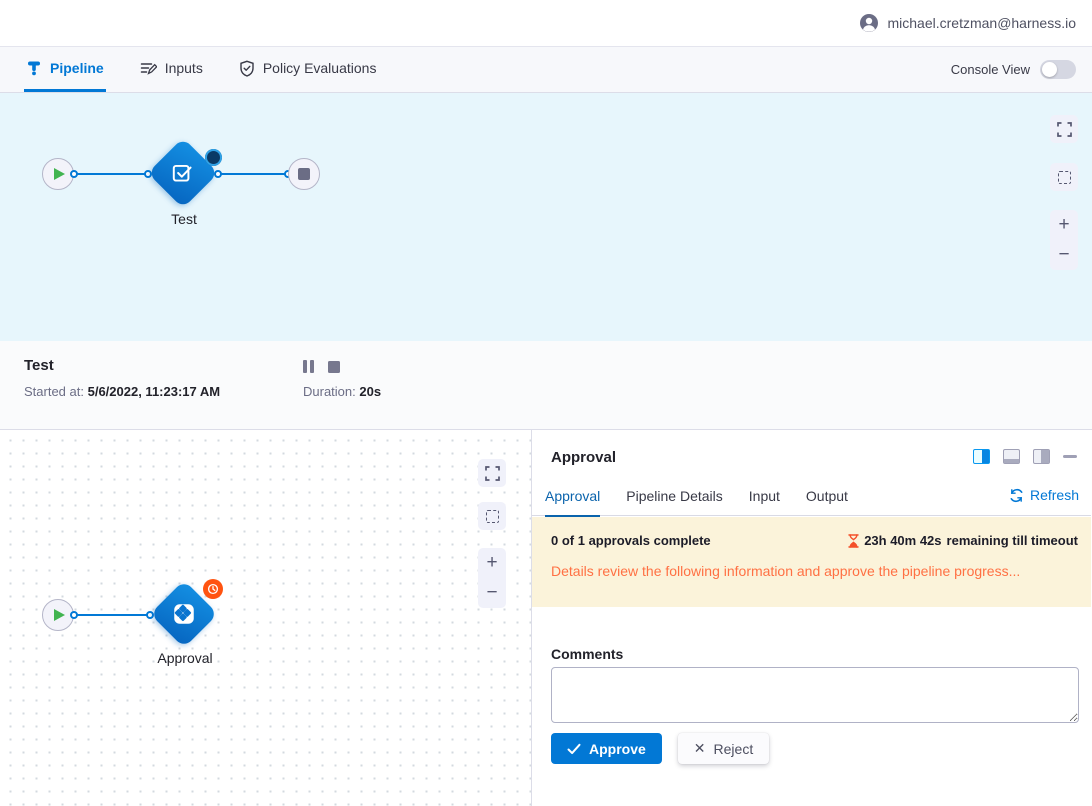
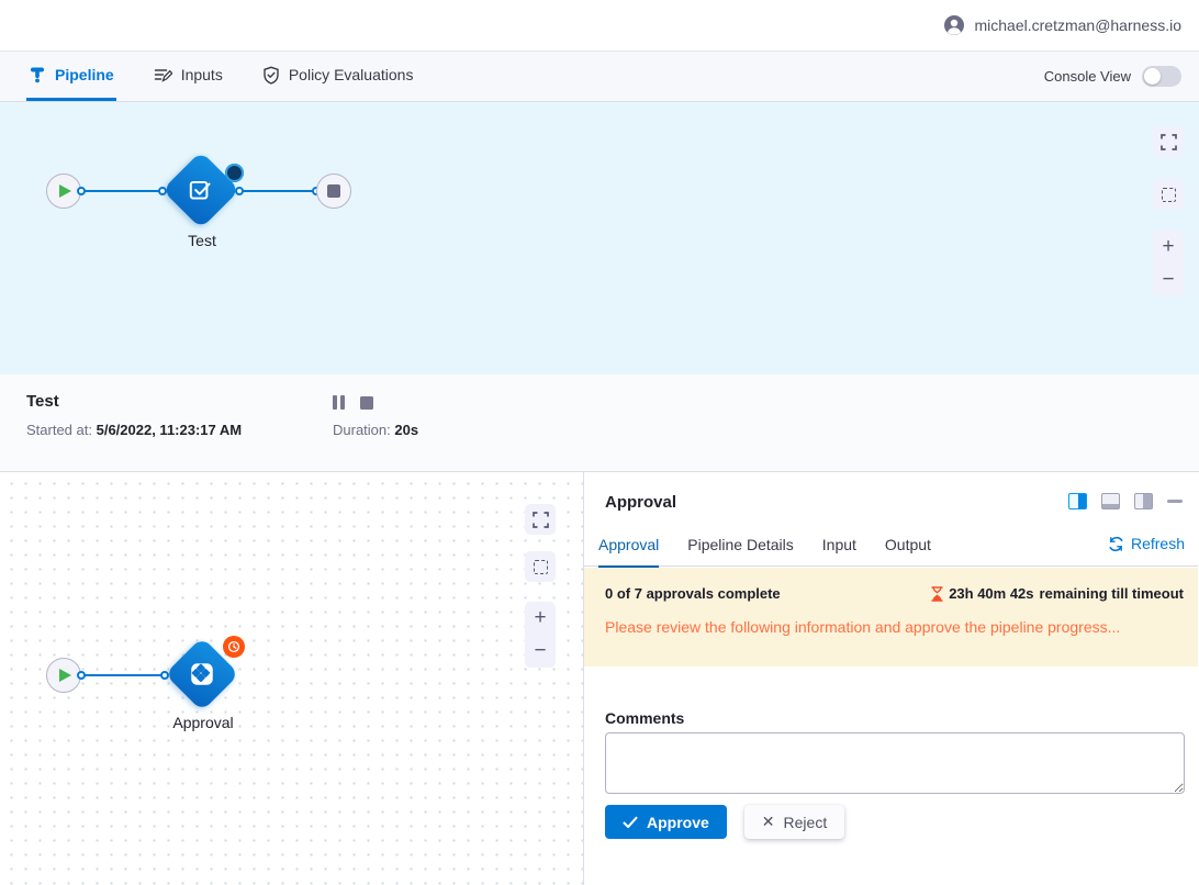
  michael.cretzman@harness.io
  Pipeline
  Inputs
  Policy Evaluations
  Console View
  Test
  +
  −
  Test
  Started at: 5/6/2022, 11:23:17 AM
  Duration: 20s
  Approval
  +
  −
  Approval
  Approval
  Pipeline Details
  Input
  Output
  Refresh
- 0 of 1 approvals complete
+ 0 of 7 approvals complete
  23h 40m 42s
  remaining till timeout
- Details review the following information and approve the pipeline progress...
+ Please review the following information and approve the pipeline progress...
  Comments
  Approve
  ✕
  Reject
